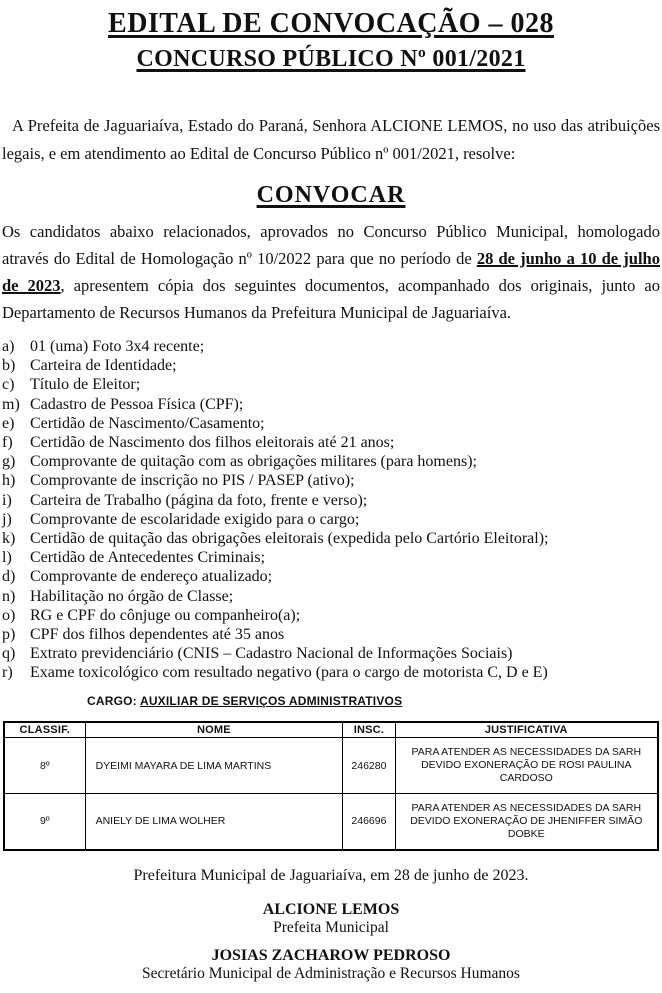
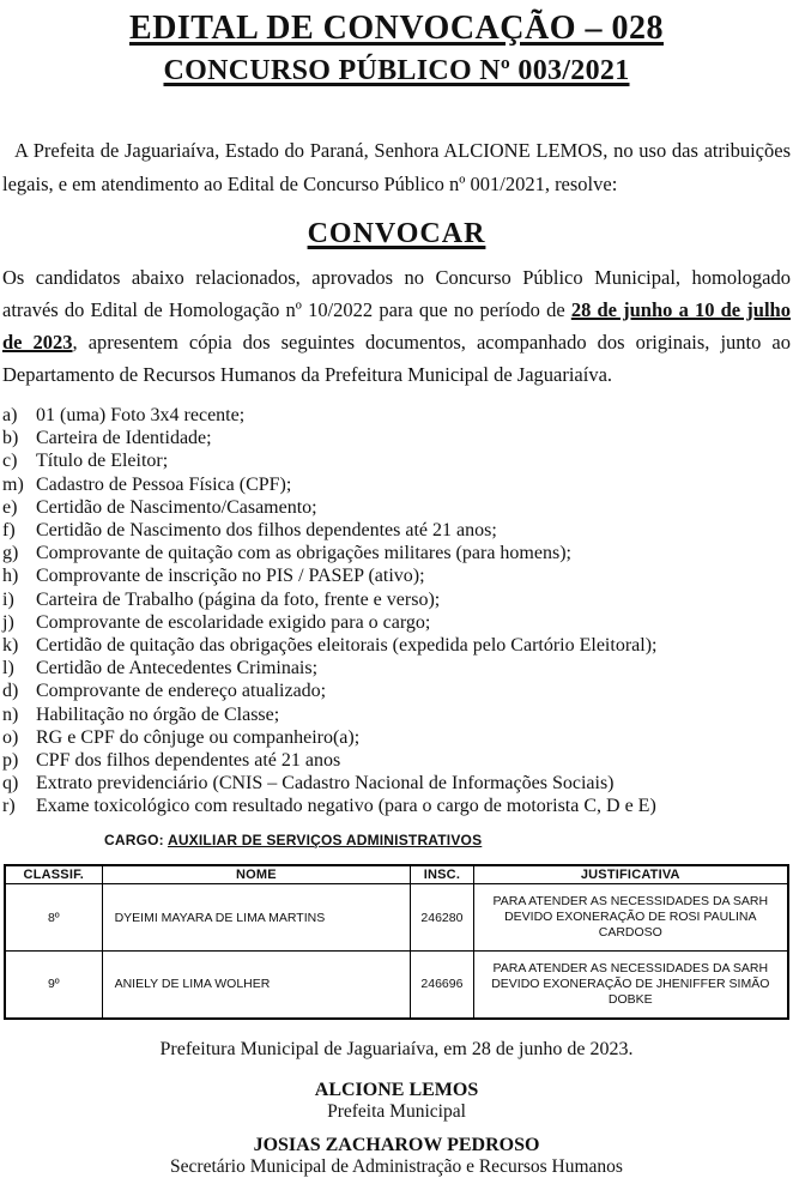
  EDITAL DE CONVOCAÇÃO – 028
- CONCURSO PÚBLICO Nº 001/2021
+ CONCURSO PÚBLICO Nº 003/2021
  A Prefeita de Jaguariaíva, Estado do Paraná, Senhora ALCIONE LEMOS, no uso das atribuições legais, e em atendimento ao Edital de Concurso Público nº 001/2021, resolve:
  CONVOCAR
  Os candidatos abaixo relacionados, aprovados no Concurso Público Municipal, homologado através do Edital de Homologação nº 10/2022 para que no período de 28 de junho a 10 de julho de 2023, apresentem cópia dos seguintes documentos, acompanhado dos originais, junto ao Departamento de Recursos Humanos da Prefeitura Municipal de Jaguariaíva.
  a)
  01 (uma) Foto 3x4 recente;
  b)
  Carteira de Identidade;
  c)
  Título de Eleitor;
  m)
  Cadastro de Pessoa Física (CPF);
  e)
  Certidão de Nascimento/Casamento;
  f)
- Certidão de Nascimento dos filhos eleitorais até 21 anos;
+ Certidão de Nascimento dos filhos dependentes até 21 anos;
  g)
  Comprovante de quitação com as obrigações militares (para homens);
  h)
  Comprovante de inscrição no PIS / PASEP (ativo);
  i)
  Carteira de Trabalho (página da foto, frente e verso);
  j)
  Comprovante de escolaridade exigido para o cargo;
  k)
  Certidão de quitação das obrigações eleitorais (expedida pelo Cartório Eleitoral);
  l)
  Certidão de Antecedentes Criminais;
  d)
  Comprovante de endereço atualizado;
  n)
  Habilitação no órgão de Classe;
  o)
  RG e CPF do cônjuge ou companheiro(a);
  p)
- CPF dos filhos dependentes até 35 anos
+ CPF dos filhos dependentes até 21 anos
  q)
  Extrato previdenciário (CNIS – Cadastro Nacional de Informações Sociais)
  r)
  Exame toxicológico com resultado negativo (para o cargo de motorista C, D e E)
  CARGO: AUXILIAR DE SERVIÇOS ADMINISTRATIVOS
  CLASSIF.	NOME	INSC.	JUSTIFICATIVA
  8º	DYEIMI MAYARA DE LIMA MARTINS	246280	PARA ATENDER AS NECESSIDADES DA SARH DEVIDO EXONERAÇÃO DE ROSI PAULINA CARDOSO
  9º	ANIELY DE LIMA WOLHER	246696	PARA ATENDER AS NECESSIDADES DA SARH DEVIDO EXONERAÇÃO DE JHENIFFER SIMÃO DOBKE
  Prefeitura Municipal de Jaguariaíva, em 28 de junho de 2023.
  ALCIONE LEMOS
  Prefeita Municipal
  JOSIAS ZACHAROW PEDROSO
  Secretário Municipal de Administração e Recursos Humanos
